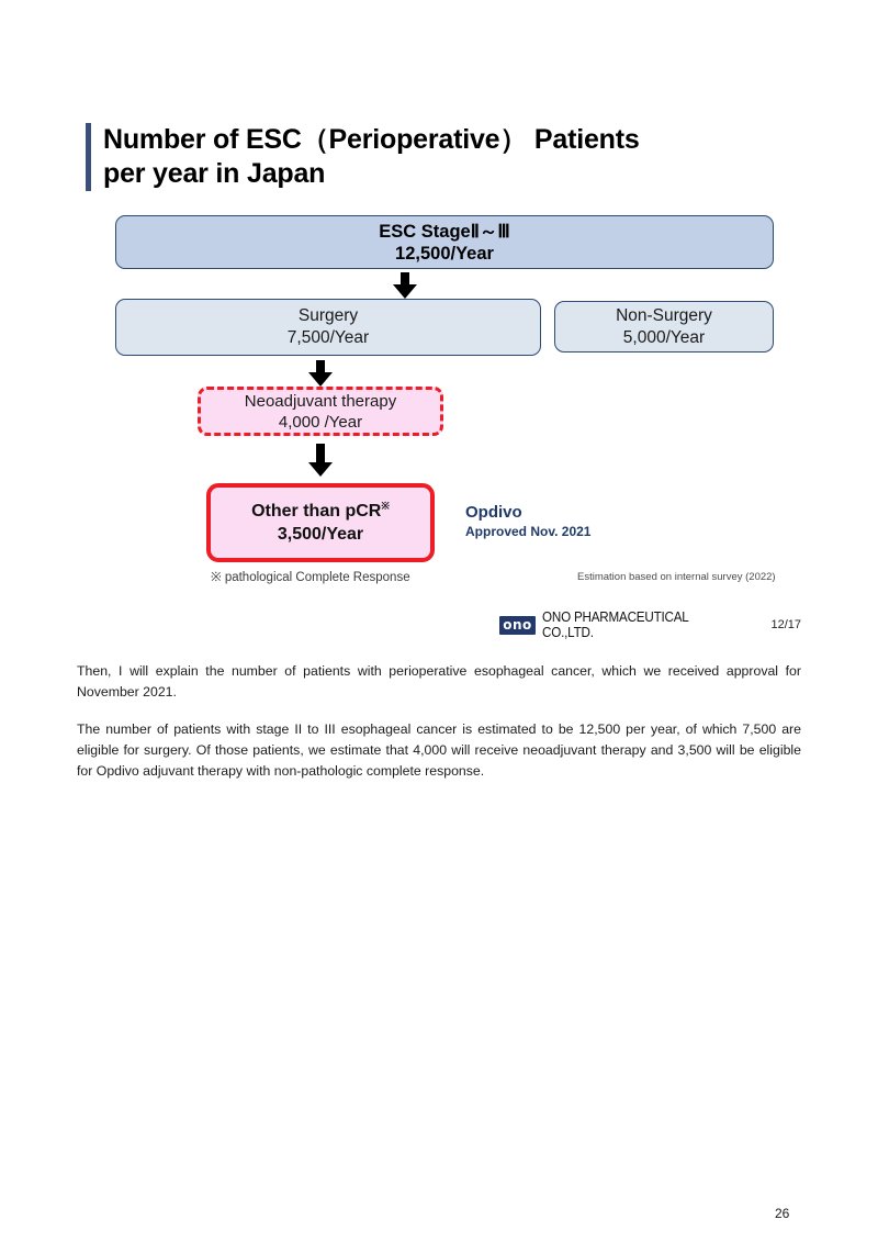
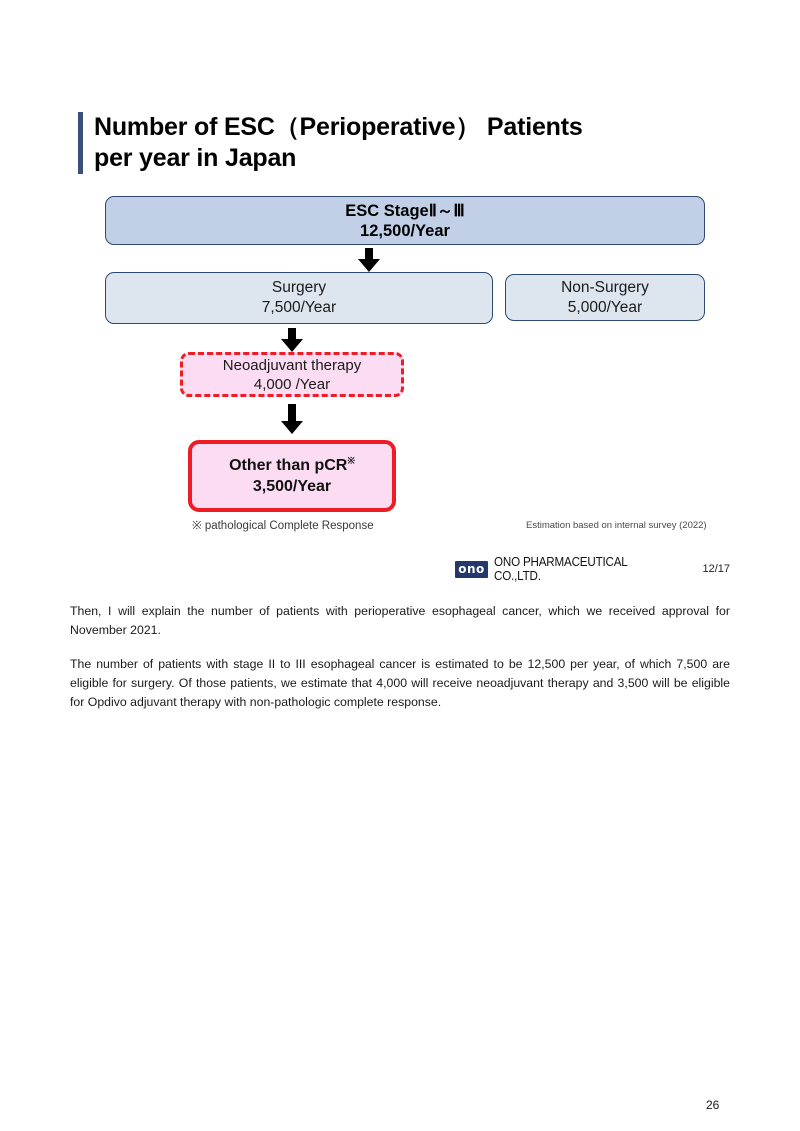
  Number of ESC（Perioperative） Patients
  per year in Japan
  ESC StageⅡ～Ⅲ
  12,500/Year
  Surgery
  7,500/Year
  Non-Surgery
  5,000/Year
  Neoadjuvant therapy
  4,000 /Year
  Other than pCR※
  3,500/Year
- Opdivo
- Approved Nov. 2021
  ※ pathological Complete Response
  Estimation based on internal survey (2022)
  ono
  ONO PHARMACEUTICAL CO.,LTD.
  12/17
  Then, I will explain the number of patients with perioperative esophageal cancer, which we received approval for November 2021.
  The number of patients with stage II to III esophageal cancer is estimated to be 12,500 per year, of which 7,500 are eligible for surgery. Of those patients, we estimate that 4,000 will receive neoadjuvant therapy and 3,500 will be eligible for Opdivo adjuvant therapy with non-pathologic complete response.
  26
